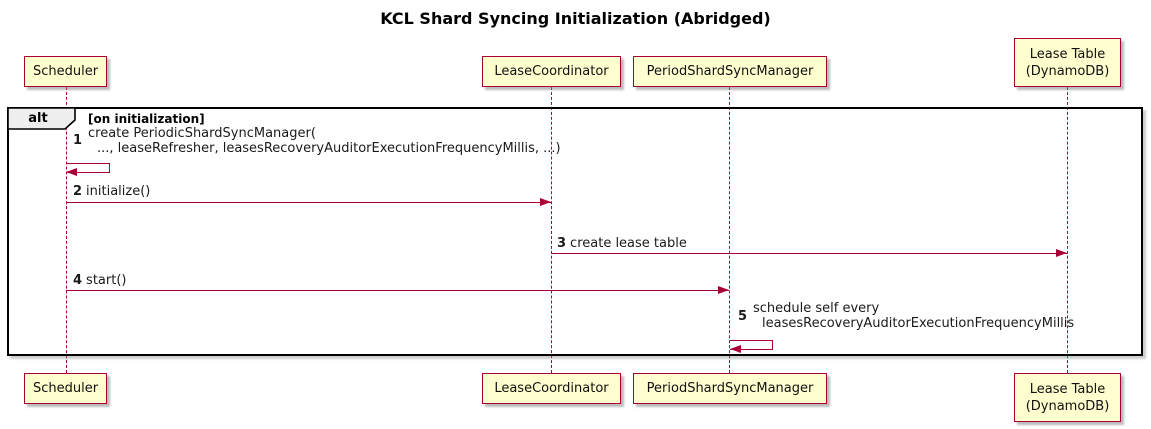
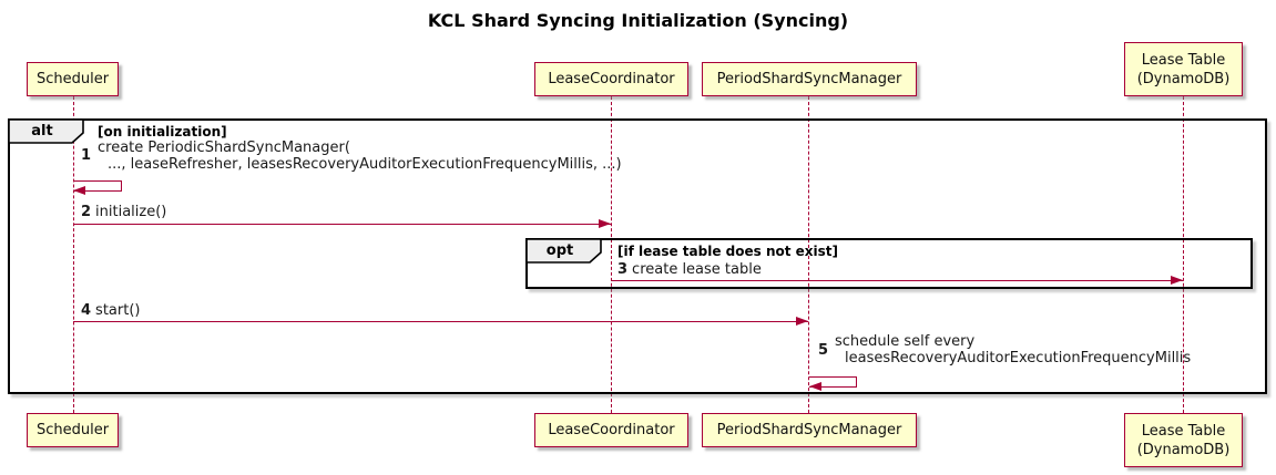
- KCL Shard Syncing Initialization (Abridged)
+ KCL Shard Syncing Initialization (Syncing)
  Scheduler
  LeaseCoordinator
  PeriodShardSyncManager
  Lease Table
  (DynamoDB)
  Scheduler
  LeaseCoordinator
  PeriodShardSyncManager
  Lease Table
  (DynamoDB)
  alt
  [on initialization]
+ opt
+ [if lease table does not exist]
  1
  create PeriodicShardSyncManager(
  ..., leaseRefresher, leasesRecoveryAuditorExecutionFrequencyMillis, ...)
  2 initialize()
  3 create lease table
  4 start()
  5
  schedule self every
  leasesRecoveryAuditorExecutionFrequencyMillis
